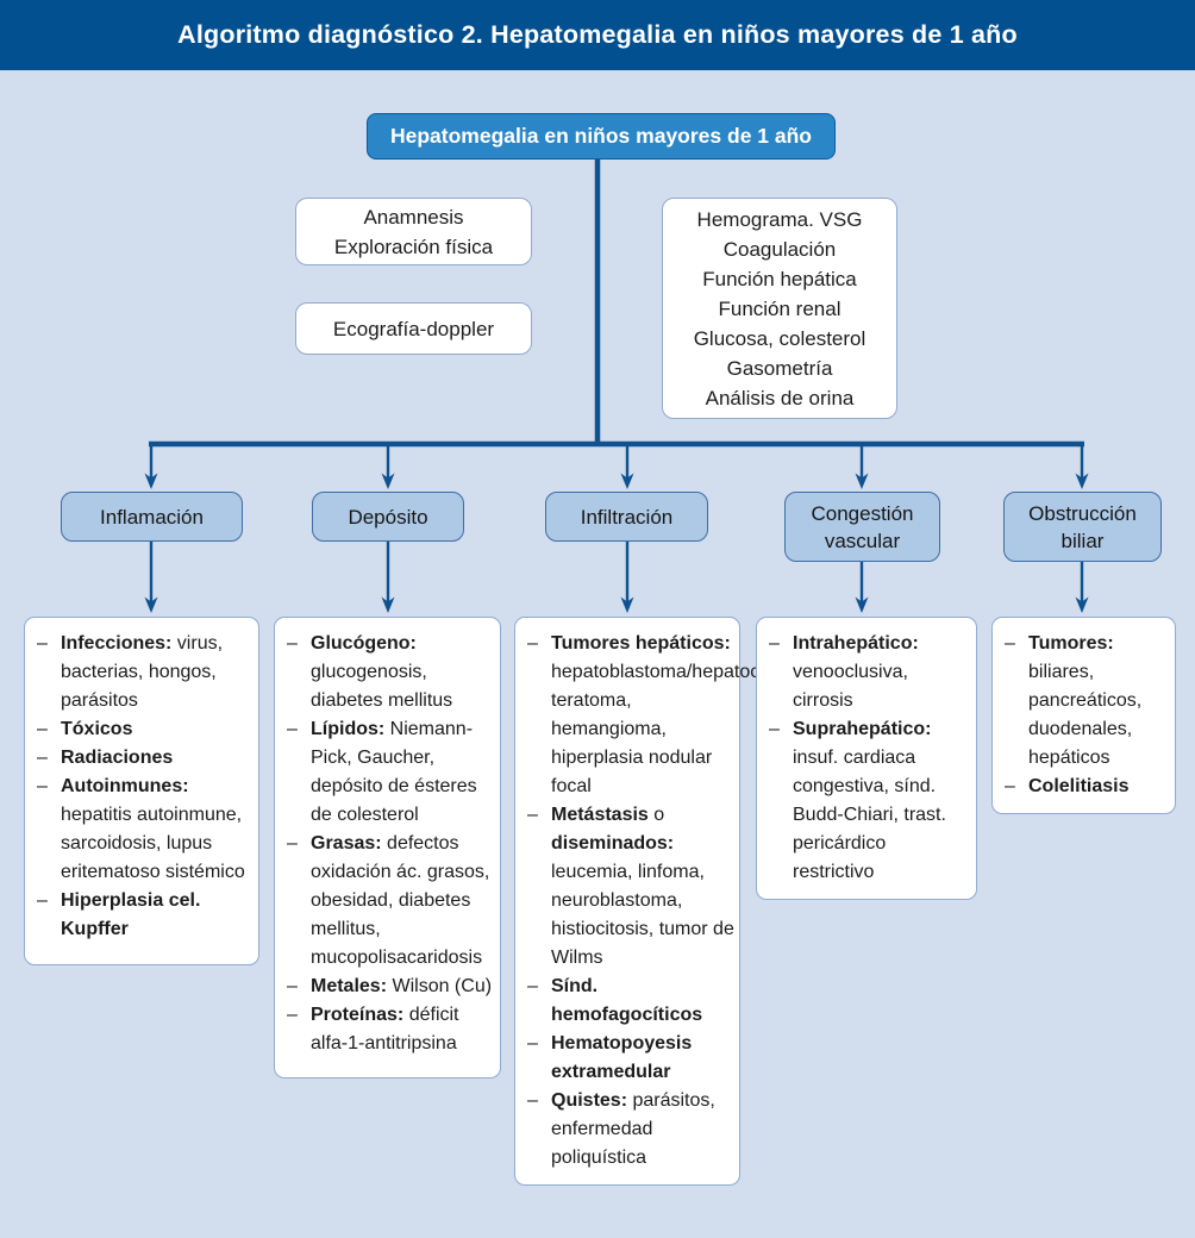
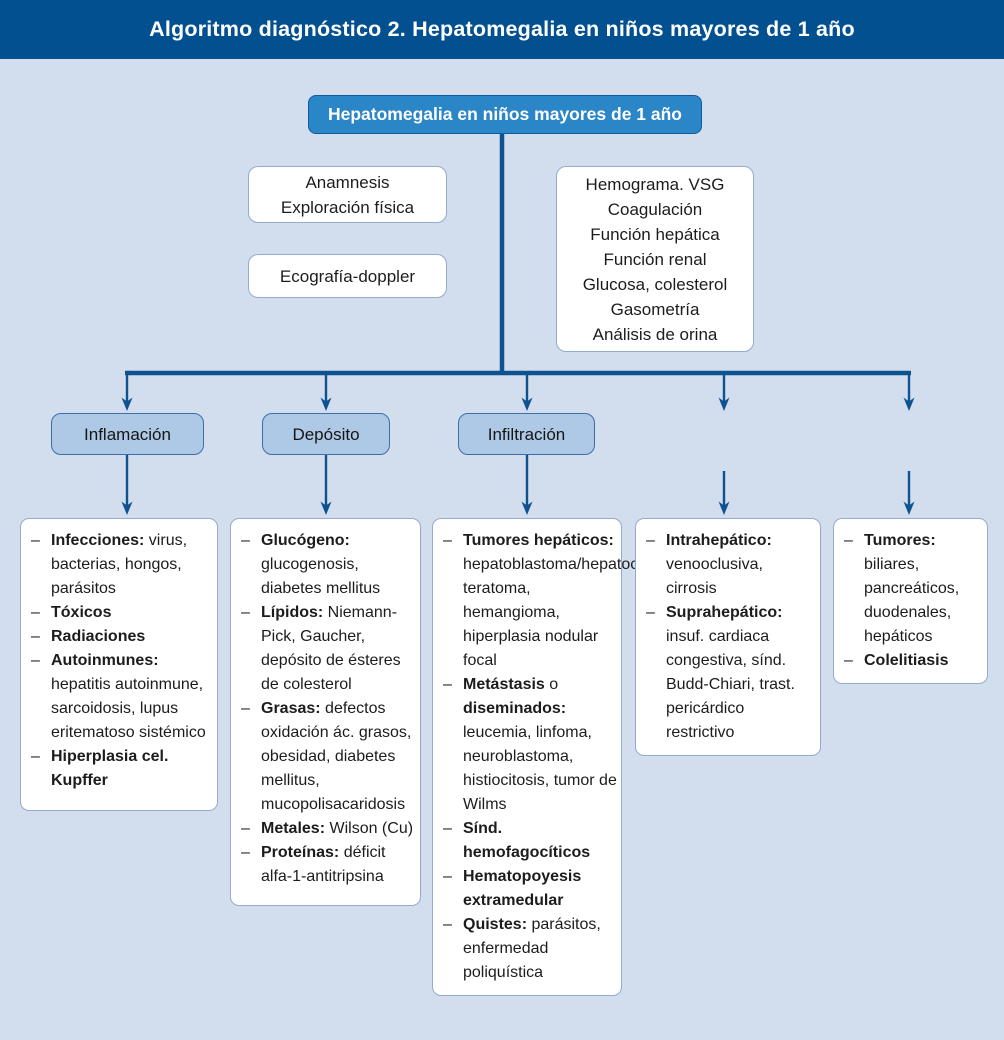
  Algoritmo diagnóstico 2. Hepatomegalia en niños mayores de 1 año
  Hepatomegalia en niños mayores de 1 año
  Anamnesis
  Exploración física
  Ecografía-doppler
  Hemograma. VSG
  Coagulación
  Función hepática
  Función renal
  Glucosa, colesterol
  Gasometría
  Análisis de orina
  Inflamación
  Depósito
  Infiltración
- Congestión vascular
- Obstrucción biliar
  –
  Infecciones: virus, bacterias, hongos, parásitos
  –
  Tóxicos
  –
  Radiaciones
  –
  Autoinmunes: hepatitis autoinmune, sarcoidosis, lupus eritematoso sistémico
  –
  Hiperplasia cel. Kupffer
  –
  Glucógeno: glucogenosis, diabetes mellitus
  –
  Lípidos: Niemann-Pick, Gaucher, depósito de ésteres de colesterol
  –
  Grasas: defectos oxidación ác. grasos, obesidad, diabetes mellitus, mucopolisacaridosis
  –
  Metales: Wilson (Cu)
  –
  Proteínas: déficit alfa-1-antitripsina
  –
  Tumores hepáticos: hepatoblastoma/hepato teratoma, hemangioma, hiperplasia nodular focal
  –
  Metástasis o diseminados: leucemia, linfoma, neuroblastoma, histiocitosis, tumor de Wilms
  –
  Sínd. hemofagocíticos
  –
  Hematopoyesis extramedular
  –
  Quistes: parásitos, enfermedad poliquística
  –
  Intrahepático: venooclusiva, cirrosis
  –
  Suprahepático: insuf. cardiaca congestiva, sínd. Budd-Chiari, trast. pericárdico restrictivo
  –
  Tumores: biliares, pancreáticos, duodenales, hepáticos
  –
  Colelitiasis
